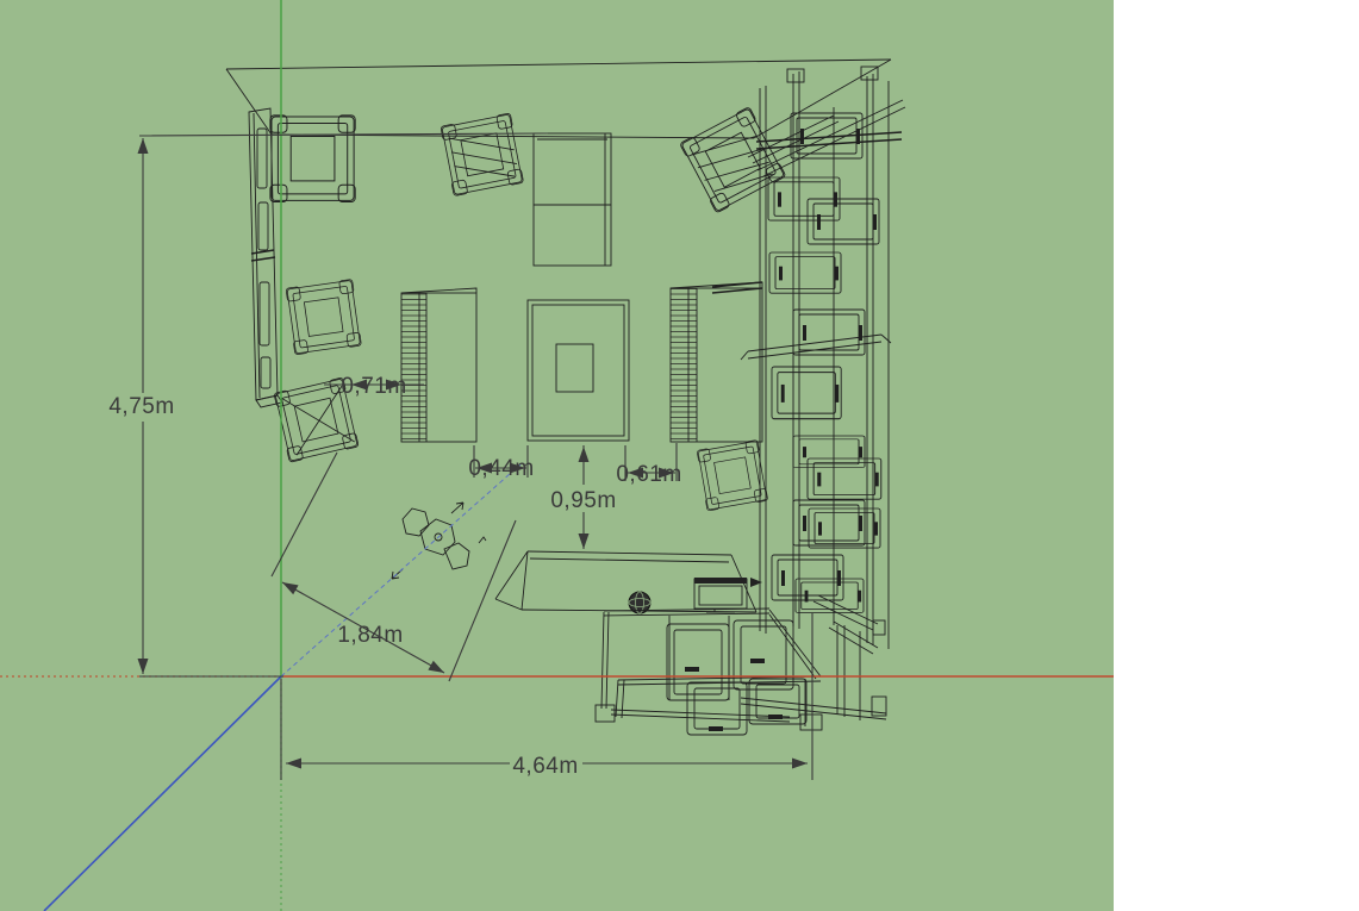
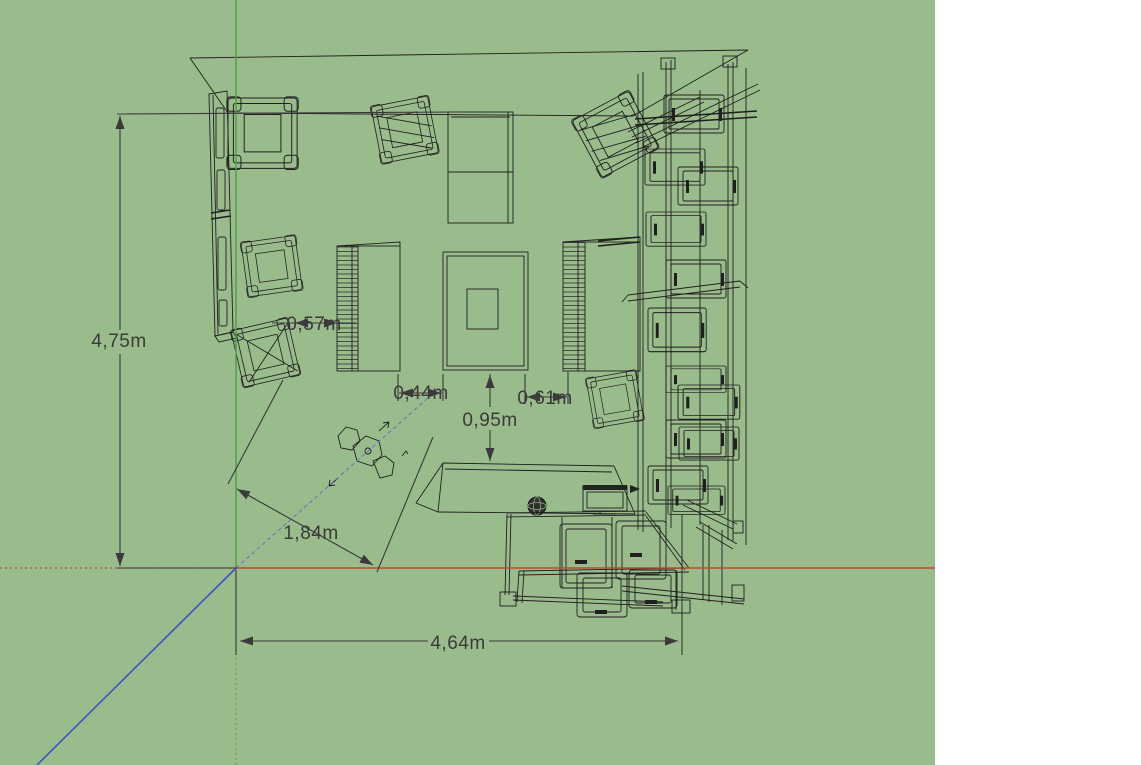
  4,75m
- 0,71m
+ 0,57m
  0,44m
  0,61m
  0,95m
  1,84m
  4,64m
